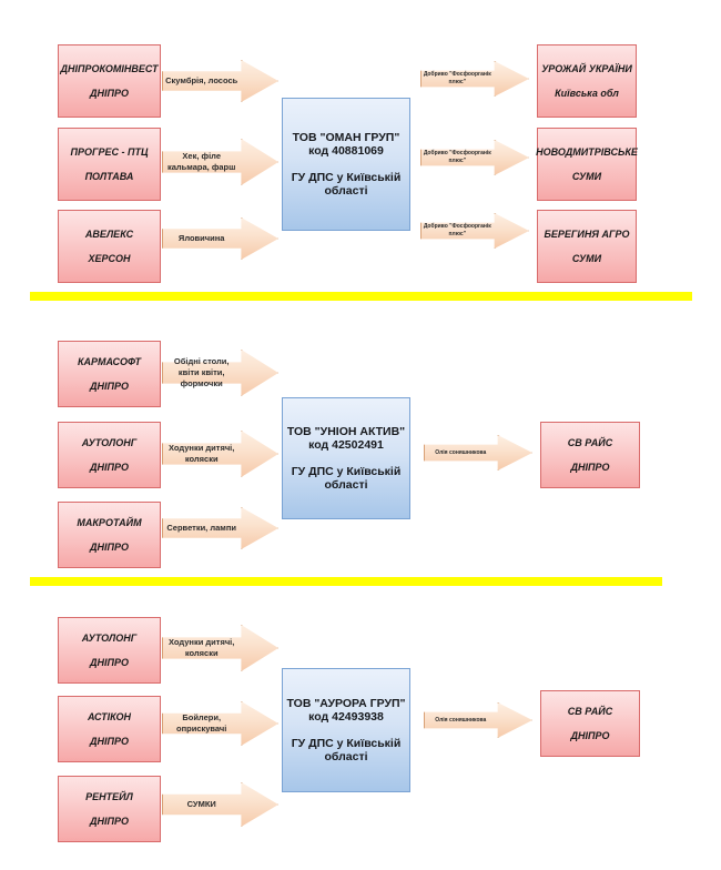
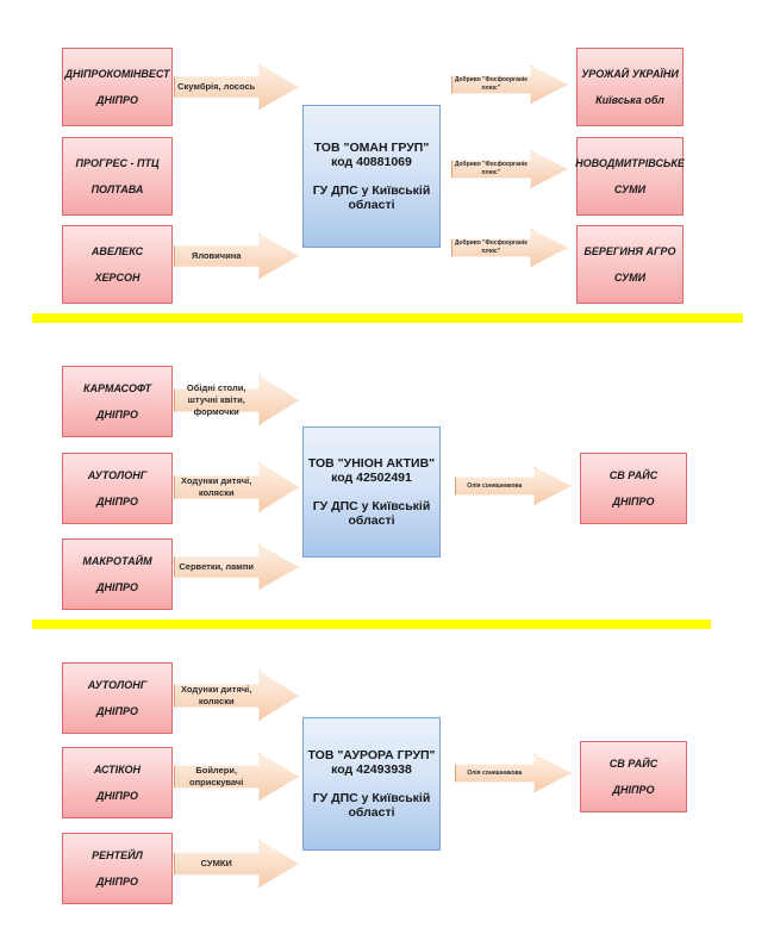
  ДНІПРОКОМІНВЕСТ
  ДНІПРО
  ПРОГРЕС - ПТЦ
  ПОЛТАВА
  АВЕЛЕКС
  ХЕРСОН
  Скумбрія, лосось
- Хек, філе кальмара, фарш
  Яловичина
  ТОВ "ОМАН ГРУП"
  код 40881069
  ГУ ДПС у Київській області
  УРОЖАЙ УКРАЇНИ
  Київська обл
  НОВОДМИТРІВСЬКЕ
  СУМИ
  БЕРЕГИНЯ АГРО
  СУМИ
  КАРМАСОФТ
  ДНІПРО
  АУТОЛОНГ
  ДНІПРО
  МАКРОТАЙМ
  ДНІПРО
- Обідні столи, квіти квіти, формочки
+ Обідні столи, штучні квіти, формочки
  Ходунки дитячі, коляски
  Серветки, лампи
  ТОВ "УНІОН АКТИВ"
  код 42502491
  ГУ ДПС у Київській області
  СВ РАЙС
  ДНІПРО
  АУТОЛОНГ
  ДНІПРО
  АСТІКОН
  ДНІПРО
  РЕНТЕЙЛ
  ДНІПРО
  Ходунки дитячі, коляски
  Бойлери, оприскувачі
  СУМКИ
  ТОВ "АУРОРА ГРУП"
  код 42493938
  ГУ ДПС у Київській області
  СВ РАЙС
  ДНІПРО
